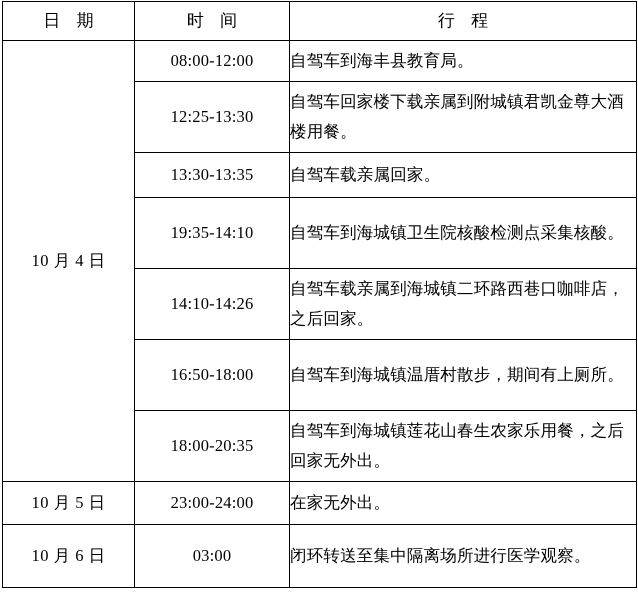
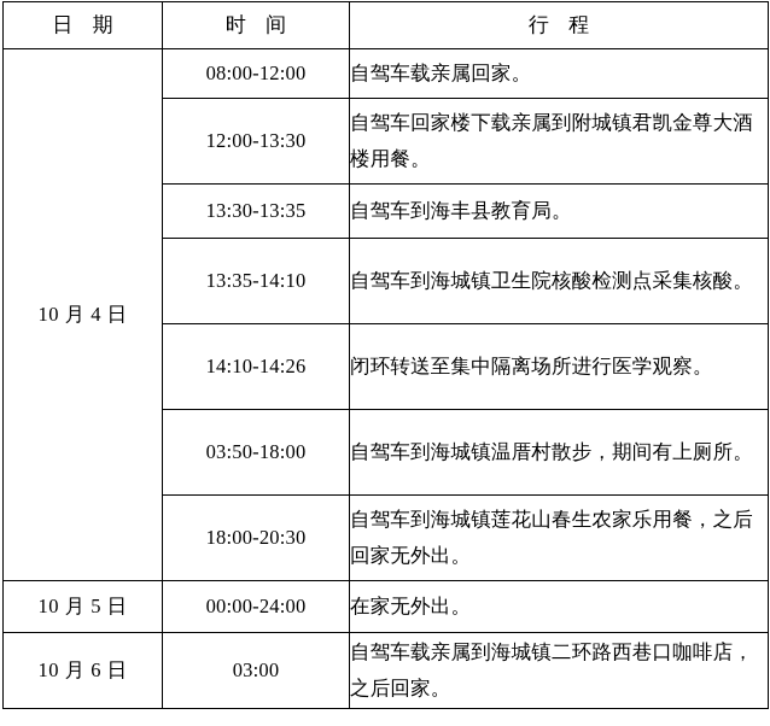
  日 期	时 间	行 程
- 10 月 4 日	08:00-12:00	自驾车到海丰县教育局。
+ 10 月 4 日	08:00-12:00	自驾车载亲属回家。
- 12:25-13:30	自驾车回家楼下载亲属到附城镇君凯金尊大酒楼用餐。
+ 12:00-13:30	自驾车回家楼下载亲属到附城镇君凯金尊大酒楼用餐。
- 13:30-13:35	自驾车载亲属回家。
+ 13:30-13:35	自驾车到海丰县教育局。
- 19:35-14:10	自驾车到海城镇卫生院核酸检测点采集核酸。
+ 13:35-14:10	自驾车到海城镇卫生院核酸检测点采集核酸。
- 14:10-14:26	自驾车载亲属到海城镇二环路西巷口咖啡店，之后回家。
+ 14:10-14:26	闭环转送至集中隔离场所进行医学观察。
- 16:50-18:00	自驾车到海城镇温厝村散步，期间有上厕所。
+ 03:50-18:00	自驾车到海城镇温厝村散步，期间有上厕所。
- 18:00-20:35	自驾车到海城镇莲花山春生农家乐用餐，之后回家无外出。
+ 18:00-20:30	自驾车到海城镇莲花山春生农家乐用餐，之后回家无外出。
- 10 月 5 日	23:00-24:00	在家无外出。
+ 10 月 5 日	00:00-24:00	在家无外出。
- 10 月 6 日	03:00	闭环转送至集中隔离场所进行医学观察。
+ 10 月 6 日	03:00	自驾车载亲属到海城镇二环路西巷口咖啡店，之后回家。
